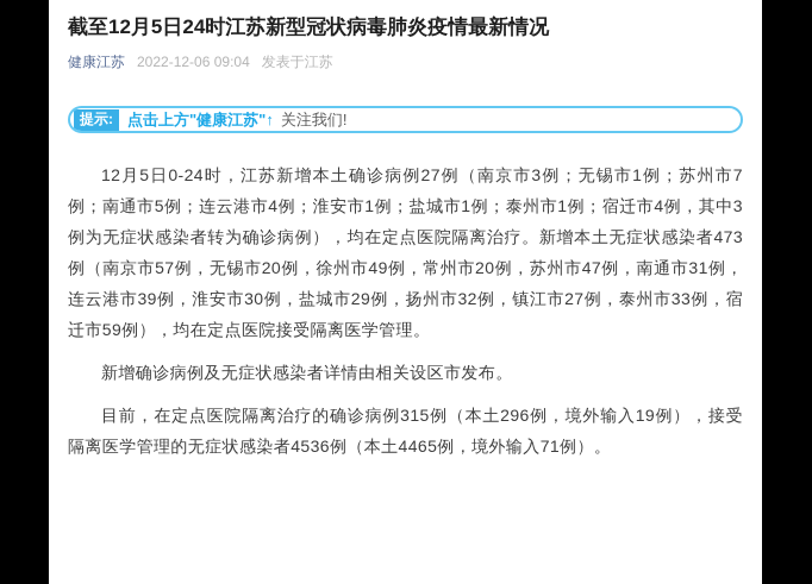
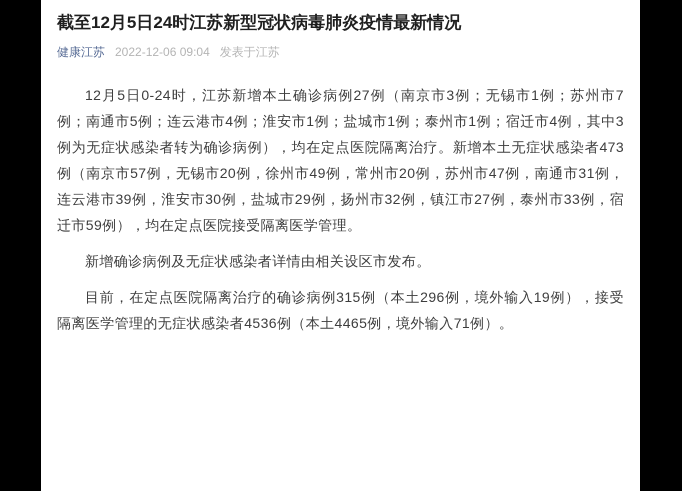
  截至12月5日24时江苏新型冠状病毒肺炎疫情最新情况
  健康江苏
  2022-12-06 09:04
  发表于江苏
- 提示:
- 点击上方"健康江苏"↑
- 关注我们!
  12月5日0-24时，江苏新增本土确诊病例27例（南京市3例；无锡市1例；苏州市7例；南通市5例；连云港市4例；淮安市1例；盐城市1例；泰州市1例；宿迁市4例，其中3例为无症状感染者转为确诊病例），均在定点医院隔离治疗。新增本土无症状感染者473例（南京市57例，无锡市20例，徐州市49例，常州市20例，苏州市47例，南通市31例，连云港市39例，淮安市30例，盐城市29例，扬州市32例，镇江市27例，泰州市33例，宿迁市59例），均在定点医院接受隔离医学管理。
  新增确诊病例及无症状感染者详情由相关设区市发布。
  目前，在定点医院隔离治疗的确诊病例315例（本土296例，境外输入19例），接受隔离医学管理的无症状感染者4536例（本土4465例，境外输入71例）。
